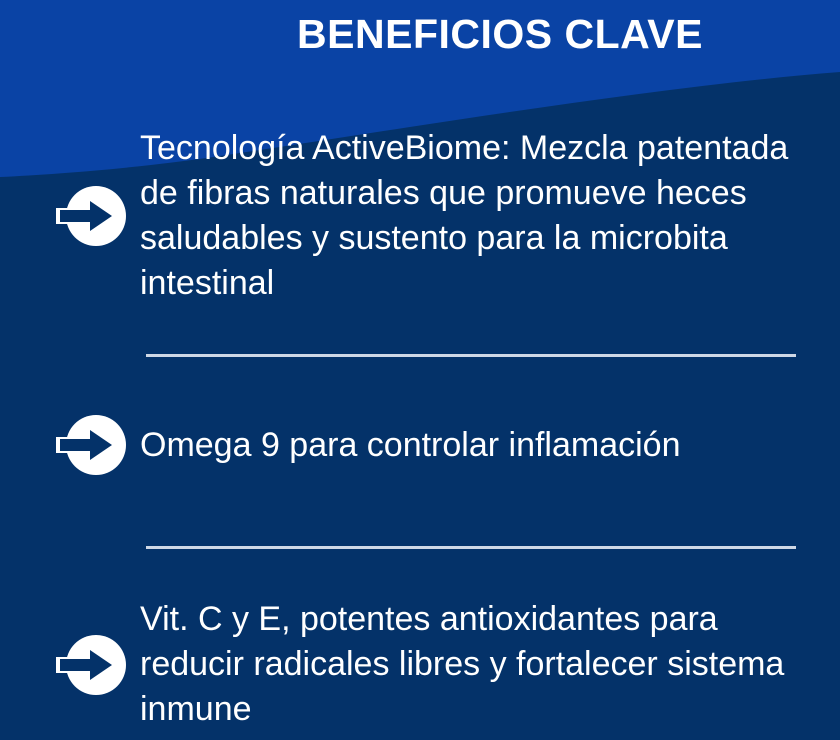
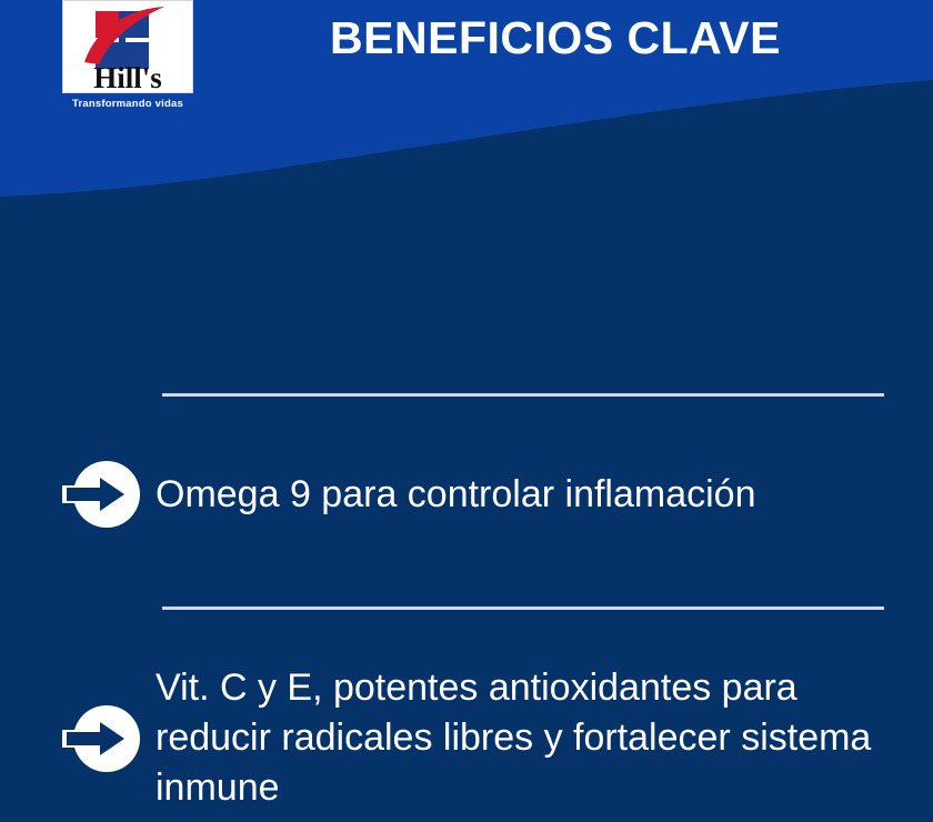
+ Hill's
+ Transformando vidas
  BENEFICIOS CLAVE
- Tecnología ActiveBiome: Mezcla patentada de fibras naturales que promueve heces saludables y sustento para la microbita intestinal
  Omega 9 para controlar inflamación
  Vit. C y E, potentes antioxidantes para reducir radicales libres y fortalecer sistema inmune
